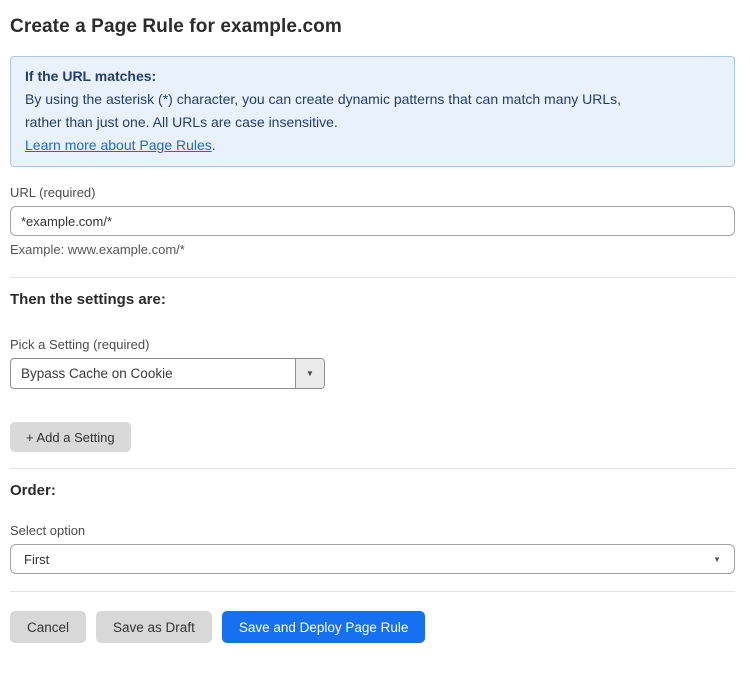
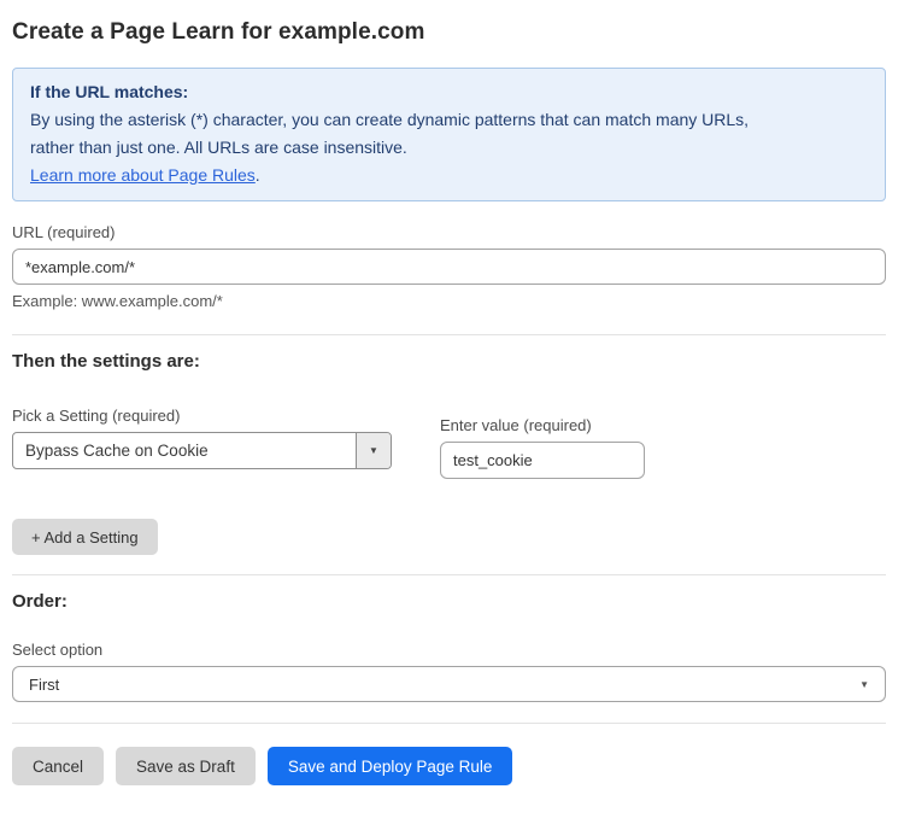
- Create a Page Rule for example.com
+ Create a Page Learn for example.com
  If the URL matches:
  By using the asterisk (*) character, you can create dynamic patterns that can match many URLs,
  rather than just one. All URLs are case insensitive.
  Learn more about Page Rules.
  URL (required)
  *example.com/*
  Example: www.example.com/*
  Then the settings are:
  Pick a Setting (required)
  Bypass Cache on Cookie
  ▼
+ Enter value (required)
+ test_cookie
  + Add a Setting
  Order:
  Select option
  First
  ▼
  Cancel
  Save as Draft
  Save and Deploy Page Rule
